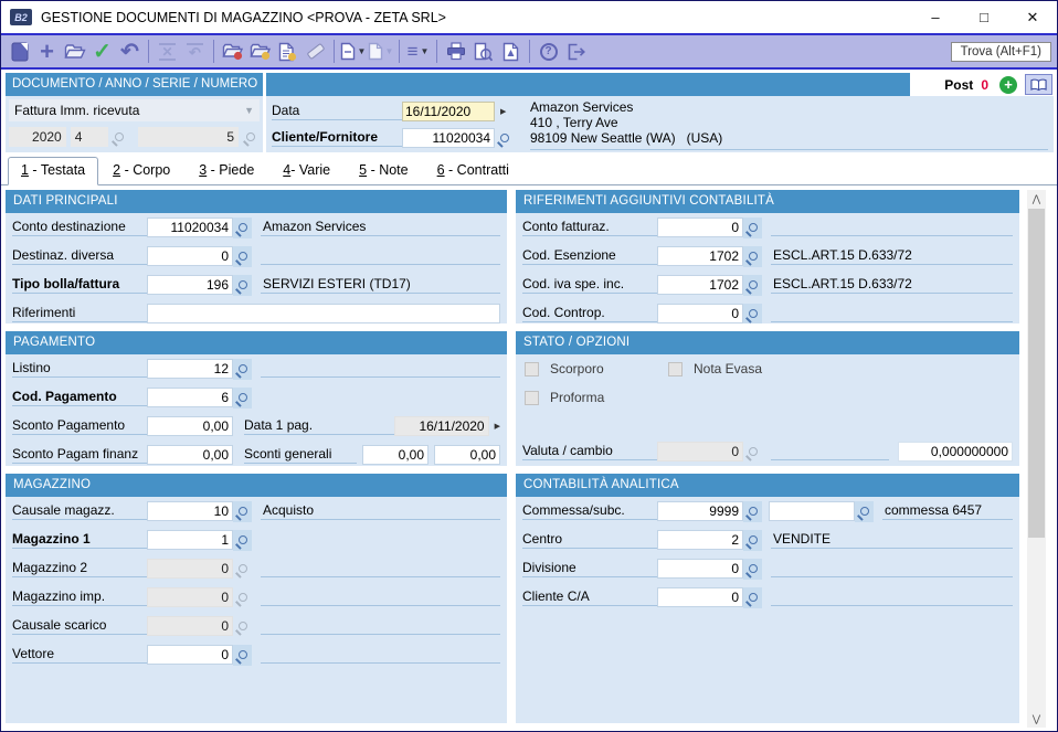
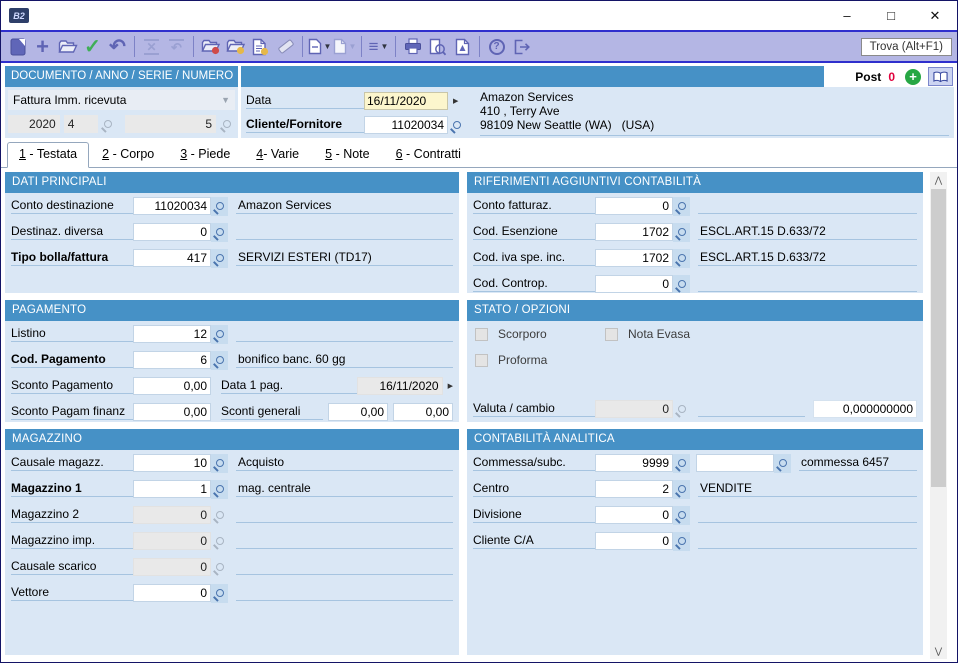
  B2
- GESTIONE DOCUMENTI DI MAGAZZINO <PROVA - ZETA SRL>
  –
  □
  ✕
  +
  ✓
  ↶
  ✕
  ↶
  ▼
  ▼
  ≡
  ▼
  ?
  Trova (Alt+F1)
  DOCUMENTO / ANNO / SERIE / NUMERO
  Fattura Imm. ricevuta
  ▼
  2020
  4
  5
  Post
  0
  +
  Data
  16/11/2020
  Cliente/Fornitore
  11020034
  Amazon Services
  410 , Terry Ave
  98109 New Seattle (WA) (USA)
  1 - Testata
  2 - Corpo
  3 - Piede
  4- Varie
  5 - Note
  6 - Contratti
  DATI PRINCIPALI
  Conto destinazione
  11020034
  Amazon Services
  Destinaz. diversa
  0
  Tipo bolla/fattura
- 196
+ 417
  SERVIZI ESTERI (TD17)
- Riferimenti
  RIFERIMENTI AGGIUNTIVI CONTABILITÀ
  Conto fatturaz.
  0
  Cod. Esenzione
  1702
  ESCL.ART.15 D.633/72
  Cod. iva spe. inc.
  1702
  ESCL.ART.15 D.633/72
  Cod. Controp.
  0
  PAGAMENTO
  Listino
  12
  Cod. Pagamento
  6
+ bonifico banc. 60 gg
  Sconto Pagamento
  0,00
  Data 1 pag.
  16/11/2020
  Sconto Pagam finanz
  0,00
  Sconti generali
  0,00
  0,00
  STATO / OPZIONI
  Scorporo
  Nota Evasa
  Proforma
  Valuta / cambio
  0
  0,000000000
  MAGAZZINO
  Causale magazz.
  10
  Acquisto
  Magazzino 1
  1
+ mag. centrale
  Magazzino 2
  0
  Magazzino imp.
  0
  Causale scarico
  0
  Vettore
  0
  CONTABILITÀ ANALITICA
  Commessa/subc.
  9999
  commessa 6457
  Centro
  2
  VENDITE
  Divisione
  0
  Cliente C/A
  0
  ⋀
  ⋁
